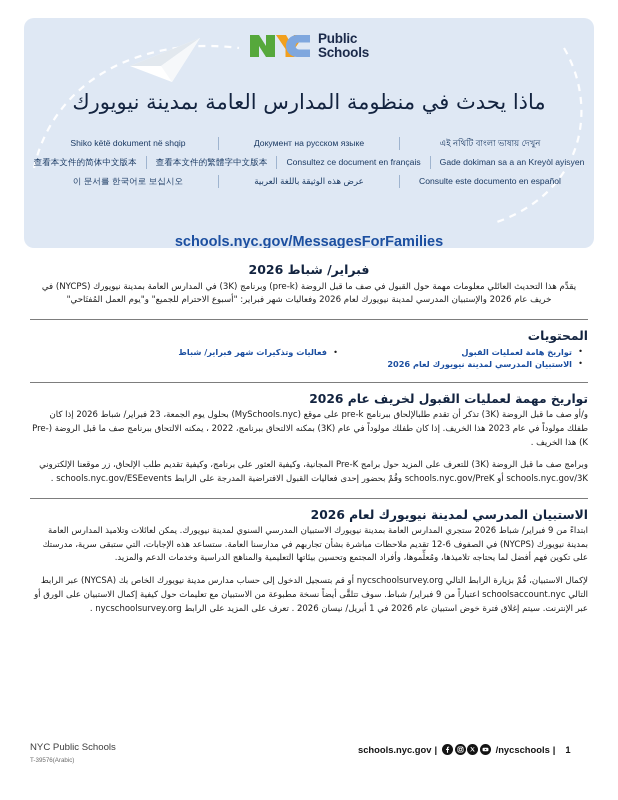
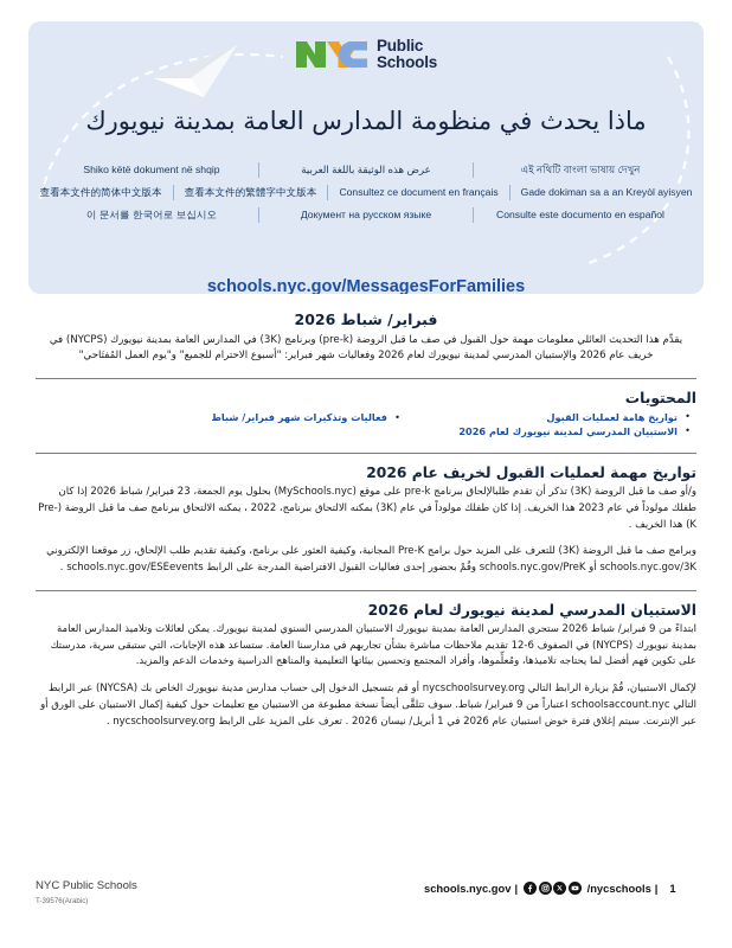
  Public
  Schools
  ماذا يحدث في منظومة المدارس العامة بمدينة نيويورك
  Shiko këtë dokument në shqip
- Документ на русском языке
+ عرض هذه الوثيقة باللغة العربية
  এই নথিটি বাংলা ভাষায় দেখুন
  查看本文件的简体中文版本
  查看本文件的繁體字中文版本
  Consultez ce document en français
  Gade dokiman sa a an Kreyòl ayisyen
  이 문서를 한국어로 보십시오
- عرض هذه الوثيقة باللغة العربية
+ Документ на русском языке
  Consulte este documento en español
  schools.nyc.gov/MessagesForFamilies
  فبراير/ شباط 2026
  يقدِّم هذا التحديث العائلي معلومات مهمة حول القبول في صف ما قبل الروضة (pre-k) وبرنامج (3K) في المدارس العامة بمدينة نيويورك (NYCPS) في خريف عام 2026 والإستبيان المدرسي لمدينة نيويورك لعام 2026 وفعاليات شهر فبراير: "أسبوع الاحترام للجميع" و"يوم العمل المُفتَاحي"
  المحتويات
  تواريخ هامة لعمليات القبول
  فعاليات وتذكيرات شهر فبراير/ شباط
  الاستبيان المدرسي لمدينة نيويورك لعام 2026
  تواريخ مهمة لعمليات القبول لخريف عام 2026
  و/أو صف ما قبل الروضة (3K) تذكر أن تقدم طلبالإلحاق ببرنامج pre-k على موقع (MySchools.nyc) بحلول يوم الجمعة، 23 فبراير/ شباط 2026 إذا كان طفلك مولوداً في عام 2023 هذا الخريف. إذا كان طفلك مولوداً في عام (3K) بمكنه الالتحاق ببرنامج، 2022 ، يمكنه الالتحاق ببرنامج صف ما قبل الروضة (Pre-K) هذا الخريف .
  وبرامج صف ما قبل الروضة (3K) للتعرف على المزيد حول برامج Pre-K المجانية، وكيفية العثور على برنامج، وكيفية تقديم طلب الإلحاق، زر موقعنا الإلكتروني schools.nyc.gov/3K أو schools.nyc.gov/PreK وقُمْ بحضور إحدى فعاليات القبول الافتراضية المدرجة على الرابط schools.nyc.gov/ESEevents .
  الاستبيان المدرسي لمدينة نيويورك لعام 2026
  ابتداءً من 9 فبراير/ شباط 2026 ستجري المدارس العامة بمدينة نيويورك الاستبيان المدرسي السنوي لمدينة نيويورك. يمكن لعائلات وتلاميذ المدارس العامة بمدينة نيويورك (NYCPS) في الصفوف 6-12 تقديم ملاحظات مباشرة بشأن تجاربهم في مدارسنا العامة. ستساعد هذه الإجابات، التي ستبقى سرية، مدرستك على تكوين فهم أفضل لما يحتاجه تلاميذها، ومُعلِّموها، وأفراد المجتمع وتحسين بيئاتها التعليمية والمناهج الدراسية وخدمات الدعم والمزيد.
  لإكمال الاستبيان، قُمْ بزيارة الرابط التالي nycschoolsurvey.org أو قم بتسجيل الدخول إلى حساب مدارس مدينة نيويورك الخاص بك (NYCSA) عبر الرابط التالي schoolsaccount.nyc اعتباراً من 9 فبراير/ شباط. سوف تتلقَّى أيضاً نسخة مطبوعة من الاستبيان مع تعليمات حول كيفية إكمال الاستبيان على الورق أو عبر الإنترنت. سيتم إغلاق فترة خوض استبيان عام 2026 في 1 أبريل/ نيسان 2026 . تعرف على المزيد على الرابط nycschoolsurvey.org .
  NYC Public Schools
  schools.nyc.gov
  |
  /nycschools
  |
  1
